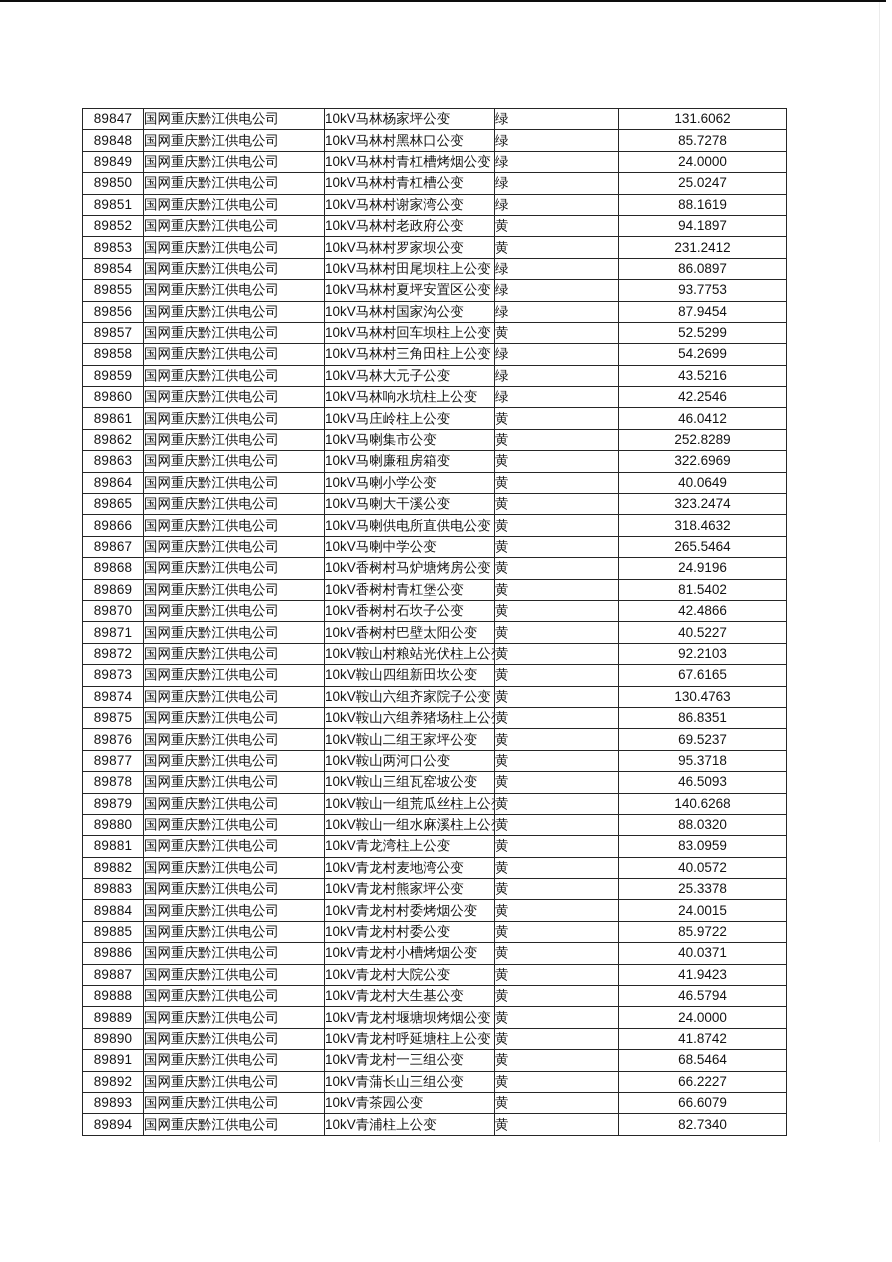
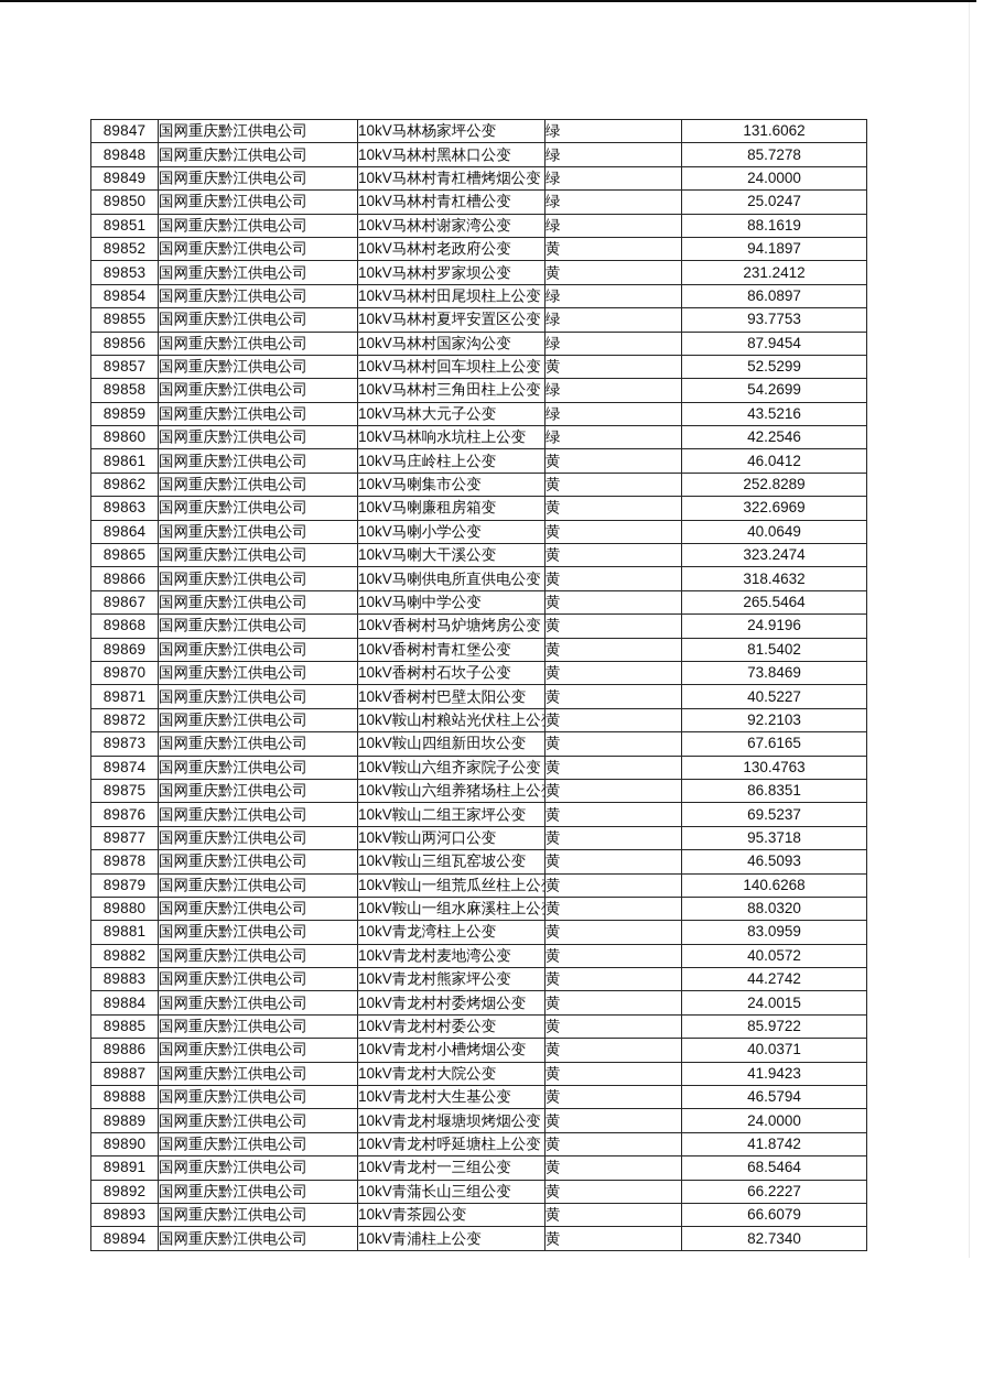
  89847	国网重庆黔江供电公司	10kV马林杨家坪公变	绿	131.6062
  89848	国网重庆黔江供电公司	10kV马林村黑林口公变	绿	85.7278
  89849	国网重庆黔江供电公司	10kV马林村青杠槽烤烟公变	绿	24.0000
  89850	国网重庆黔江供电公司	10kV马林村青杠槽公变	绿	25.0247
  89851	国网重庆黔江供电公司	10kV马林村谢家湾公变	绿	88.1619
  89852	国网重庆黔江供电公司	10kV马林村老政府公变	黄	94.1897
  89853	国网重庆黔江供电公司	10kV马林村罗家坝公变	黄	231.2412
  89854	国网重庆黔江供电公司	10kV马林村田尾坝柱上公变	绿	86.0897
  89855	国网重庆黔江供电公司	10kV马林村夏坪安置区公变	绿	93.7753
  89856	国网重庆黔江供电公司	10kV马林村国家沟公变	绿	87.9454
  89857	国网重庆黔江供电公司	10kV马林村回车坝柱上公变	黄	52.5299
  89858	国网重庆黔江供电公司	10kV马林村三角田柱上公变	绿	54.2699
  89859	国网重庆黔江供电公司	10kV马林大元子公变	绿	43.5216
  89860	国网重庆黔江供电公司	10kV马林响水坑柱上公变	绿	42.2546
  89861	国网重庆黔江供电公司	10kV马庄岭柱上公变	黄	46.0412
  89862	国网重庆黔江供电公司	10kV马喇集市公变	黄	252.8289
  89863	国网重庆黔江供电公司	10kV马喇廉租房箱变	黄	322.6969
  89864	国网重庆黔江供电公司	10kV马喇小学公变	黄	40.0649
  89865	国网重庆黔江供电公司	10kV马喇大干溪公变	黄	323.2474
  89866	国网重庆黔江供电公司	10kV马喇供电所直供电公变	黄	318.4632
  89867	国网重庆黔江供电公司	10kV马喇中学公变	黄	265.5464
  89868	国网重庆黔江供电公司	10kV香树村马炉塘烤房公变	黄	24.9196
  89869	国网重庆黔江供电公司	10kV香树村青杠堡公变	黄	81.5402
- 89870	国网重庆黔江供电公司	10kV香树村石坎子公变	黄	42.4866
+ 89870	国网重庆黔江供电公司	10kV香树村石坎子公变	黄	73.8469
  89871	国网重庆黔江供电公司	10kV香树村巴壁太阳公变	黄	40.5227
  89872	国网重庆黔江供电公司	10kV鞍山村粮站光伏柱上公	黄	92.2103
  89873	国网重庆黔江供电公司	10kV鞍山四组新田坎公变	黄	67.6165
  89874	国网重庆黔江供电公司	10kV鞍山六组齐家院子公变	黄	130.4763
  89875	国网重庆黔江供电公司	10kV鞍山六组养猪场柱上公	黄	86.8351
  89876	国网重庆黔江供电公司	10kV鞍山二组王家坪公变	黄	69.5237
  89877	国网重庆黔江供电公司	10kV鞍山两河口公变	黄	95.3718
  89878	国网重庆黔江供电公司	10kV鞍山三组瓦窑坡公变	黄	46.5093
  89879	国网重庆黔江供电公司	10kV鞍山一组荒瓜丝柱上公	黄	140.6268
  89880	国网重庆黔江供电公司	10kV鞍山一组水麻溪柱上公	黄	88.0320
  89881	国网重庆黔江供电公司	10kV青龙湾柱上公变	黄	83.0959
  89882	国网重庆黔江供电公司	10kV青龙村麦地湾公变	黄	40.0572
- 89883	国网重庆黔江供电公司	10kV青龙村熊家坪公变	黄	25.3378
+ 89883	国网重庆黔江供电公司	10kV青龙村熊家坪公变	黄	44.2742
  89884	国网重庆黔江供电公司	10kV青龙村村委烤烟公变	黄	24.0015
  89885	国网重庆黔江供电公司	10kV青龙村村委公变	黄	85.9722
  89886	国网重庆黔江供电公司	10kV青龙村小槽烤烟公变	黄	40.0371
  89887	国网重庆黔江供电公司	10kV青龙村大院公变	黄	41.9423
  89888	国网重庆黔江供电公司	10kV青龙村大生基公变	黄	46.5794
  89889	国网重庆黔江供电公司	10kV青龙村堰塘坝烤烟公变	黄	24.0000
  89890	国网重庆黔江供电公司	10kV青龙村呼延塘柱上公变	黄	41.8742
  89891	国网重庆黔江供电公司	10kV青龙村一三组公变	黄	68.5464
  89892	国网重庆黔江供电公司	10kV青蒲长山三组公变	黄	66.2227
  89893	国网重庆黔江供电公司	10kV青茶园公变	黄	66.6079
  89894	国网重庆黔江供电公司	10kV青浦柱上公变	黄	82.7340
